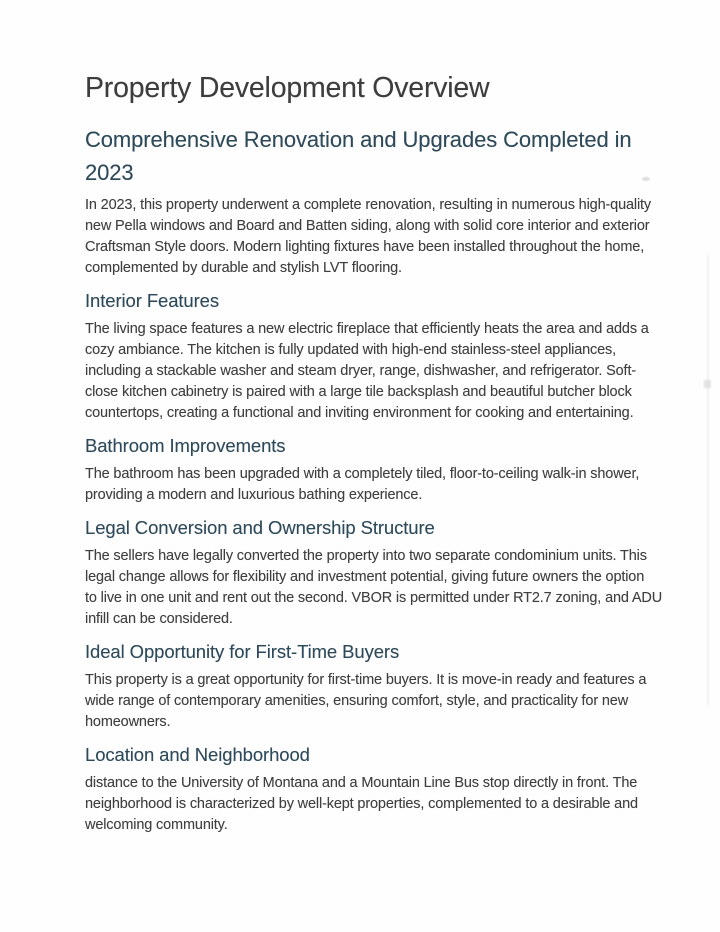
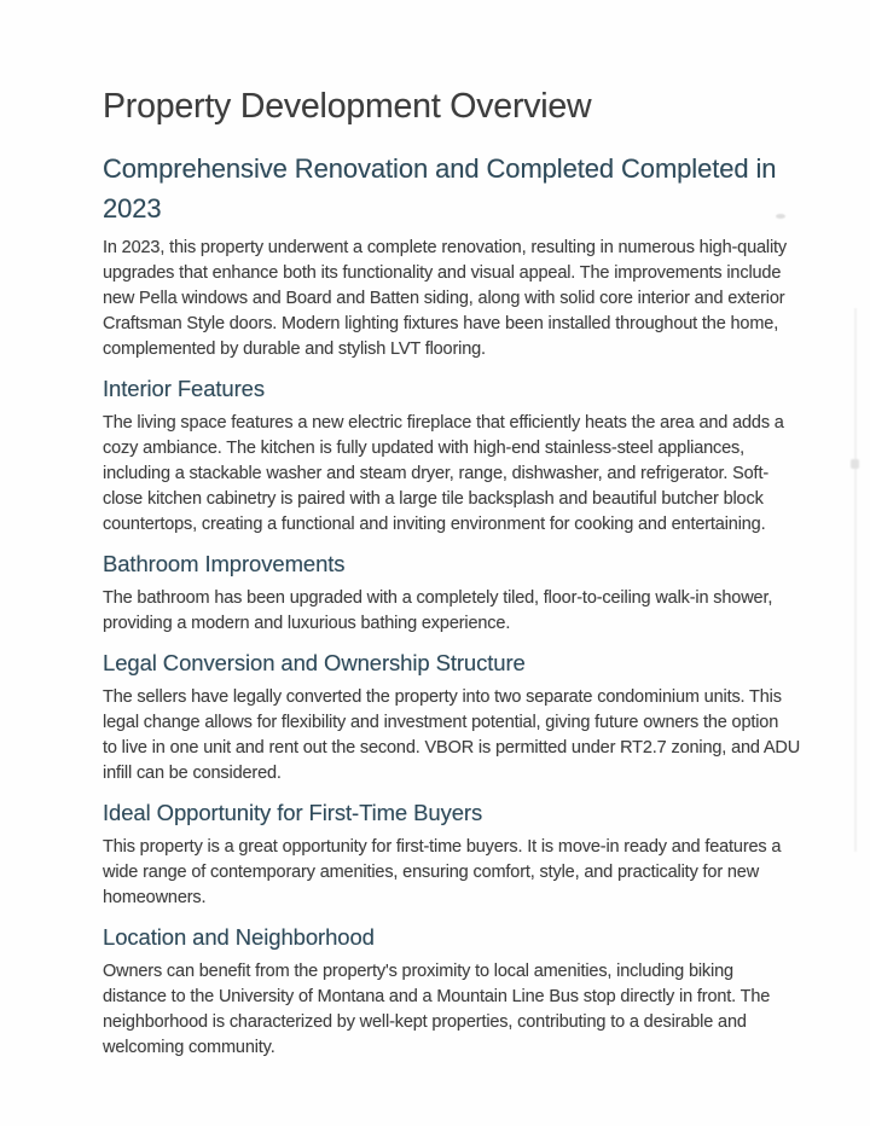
  Property Development Overview
- Comprehensive Renovation and Upgrades Completed in
+ Comprehensive Renovation and Completed Completed in
  2023
  In 2023, this property underwent a complete renovation, resulting in numerous high-quality
+ upgrades that enhance both its functionality and visual appeal. The improvements include
  new Pella windows and Board and Batten siding, along with solid core interior and exterior
  Craftsman Style doors. Modern lighting fixtures have been installed throughout the home,
  complemented by durable and stylish LVT flooring.
  Interior Features
  The living space features a new electric fireplace that efficiently heats the area and adds a
  cozy ambiance. The kitchen is fully updated with high-end stainless-steel appliances,
  including a stackable washer and steam dryer, range, dishwasher, and refrigerator. Soft-
  close kitchen cabinetry is paired with a large tile backsplash and beautiful butcher block
  countertops, creating a functional and inviting environment for cooking and entertaining.
  Bathroom Improvements
  The bathroom has been upgraded with a completely tiled, floor-to-ceiling walk-in shower,
  providing a modern and luxurious bathing experience.
  Legal Conversion and Ownership Structure
  The sellers have legally converted the property into two separate condominium units. This
  legal change allows for flexibility and investment potential, giving future owners the option
  to live in one unit and rent out the second. VBOR is permitted under RT2.7 zoning, and ADU
  infill can be considered.
  Ideal Opportunity for First-Time Buyers
  This property is a great opportunity for first-time buyers. It is move-in ready and features a
  wide range of contemporary amenities, ensuring comfort, style, and practicality for new
  homeowners.
  Location and Neighborhood
+ Owners can benefit from the property's proximity to local amenities, including biking
  distance to the University of Montana and a Mountain Line Bus stop directly in front. The
- neighborhood is characterized by well-kept properties, complemented to a desirable and
+ neighborhood is characterized by well-kept properties, contributing to a desirable and
  welcoming community.
